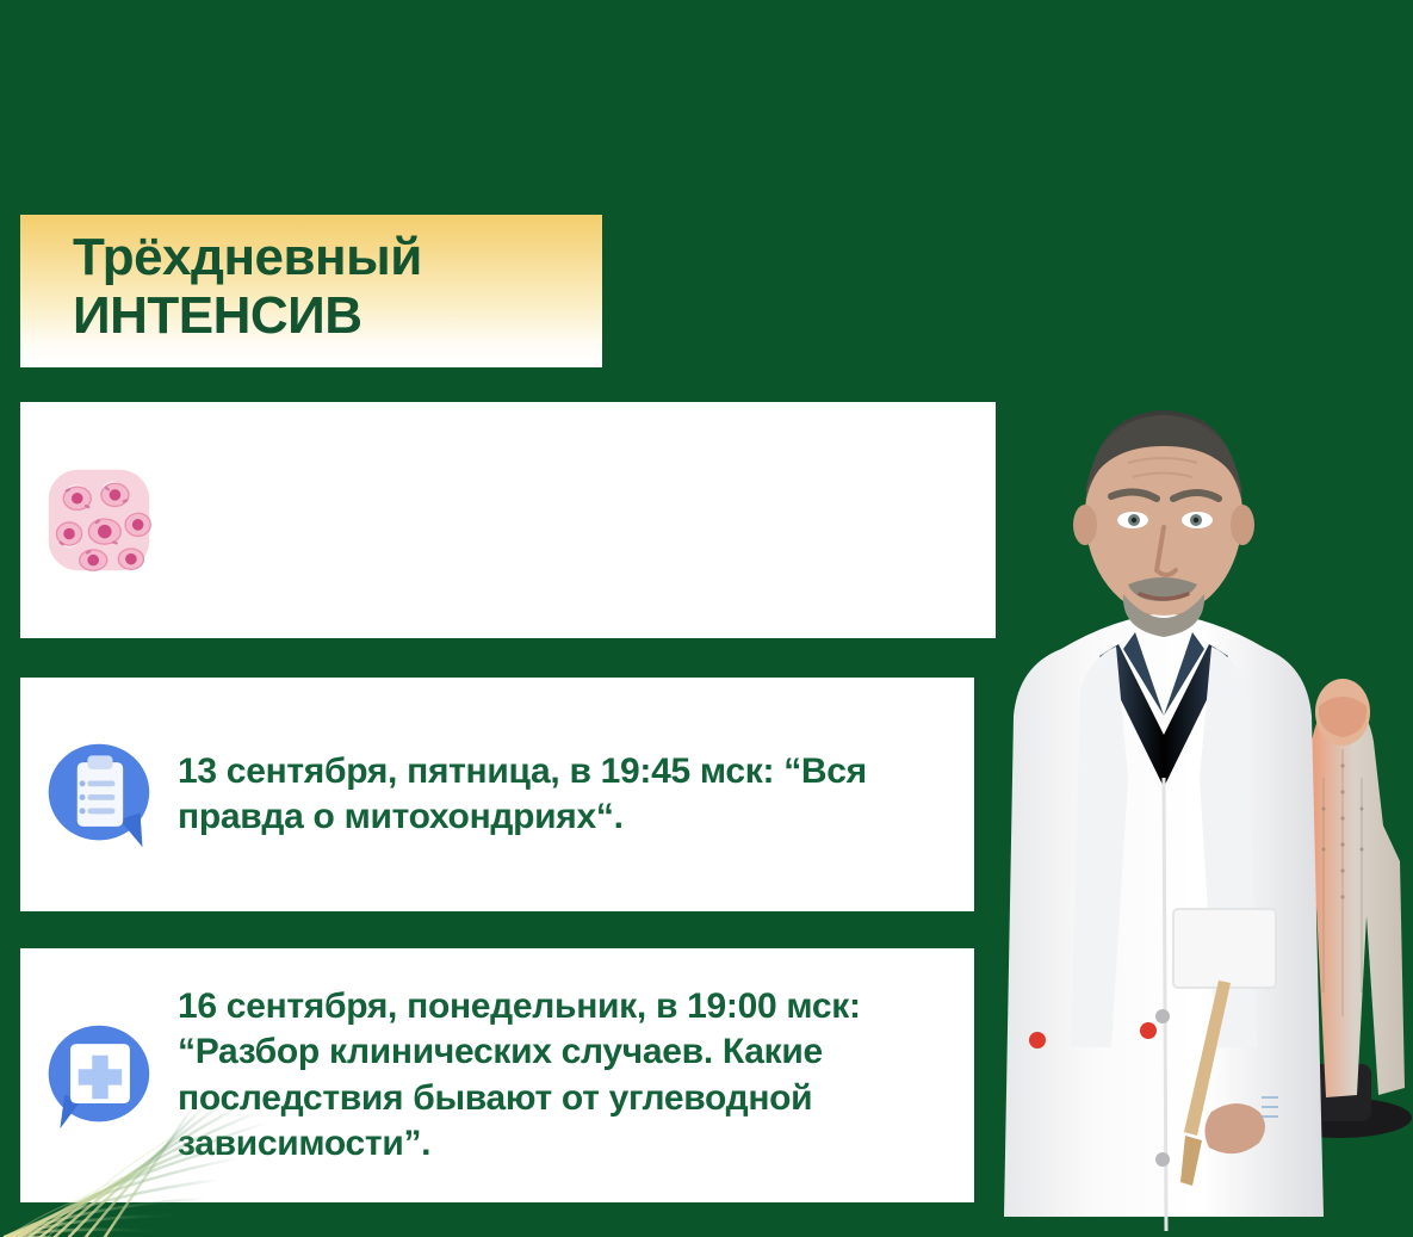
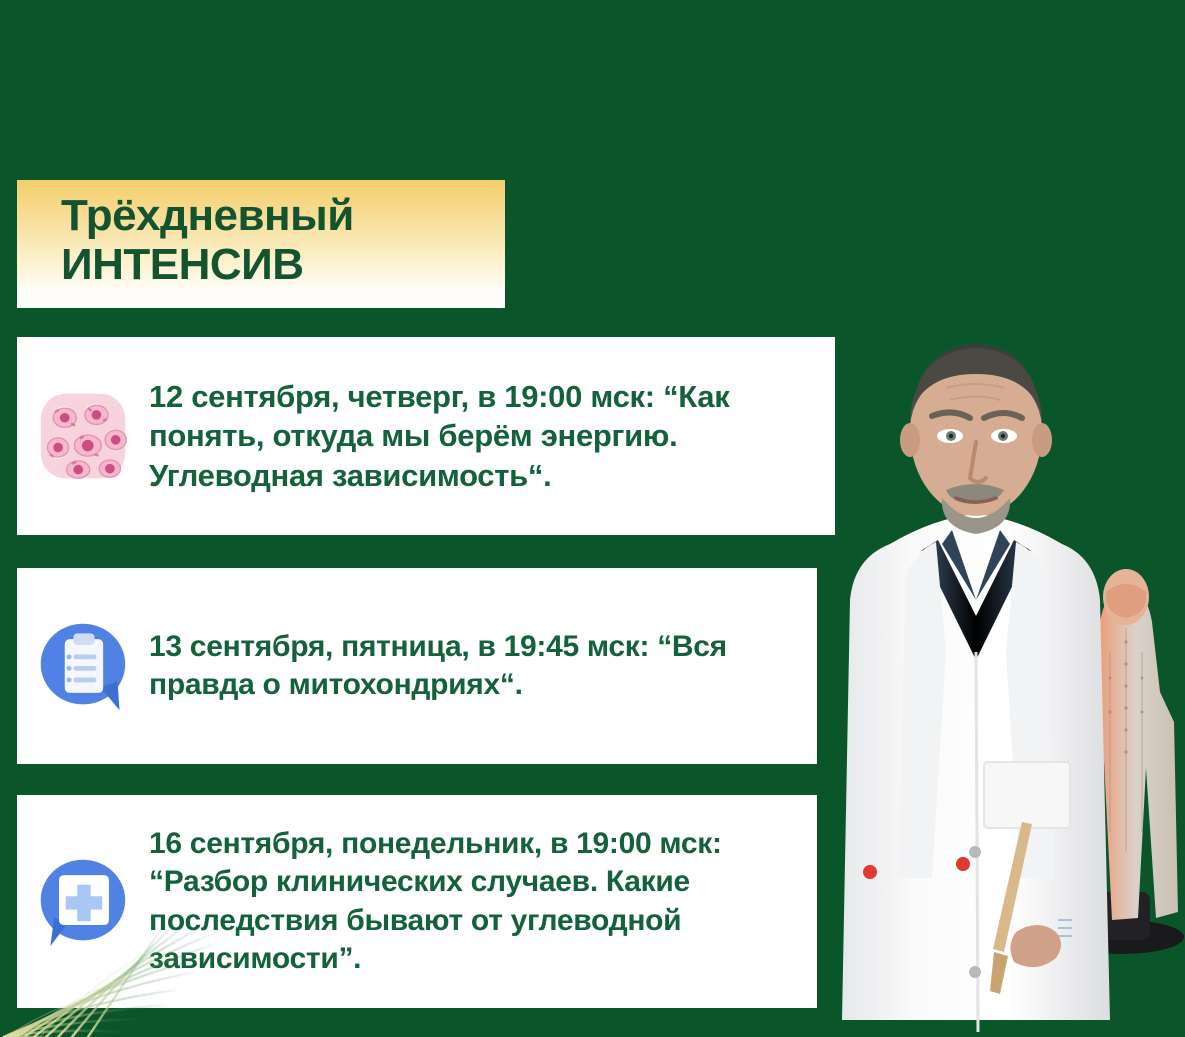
  Трёхдневный
  ИНТЕНСИВ
+ 12 сентября, четверг, в 19:00 мск: “Как понять, откуда мы берём энергию. Углеводная зависимость“.
  13 сентября, пятница, в 19:45 мск: “Вся правда о митохондриях“.
  16 сентября, понедельник, в 19:00 мск: “Разбор клинических случаев. Какие последствия бывают от углеводной ависимости”.
